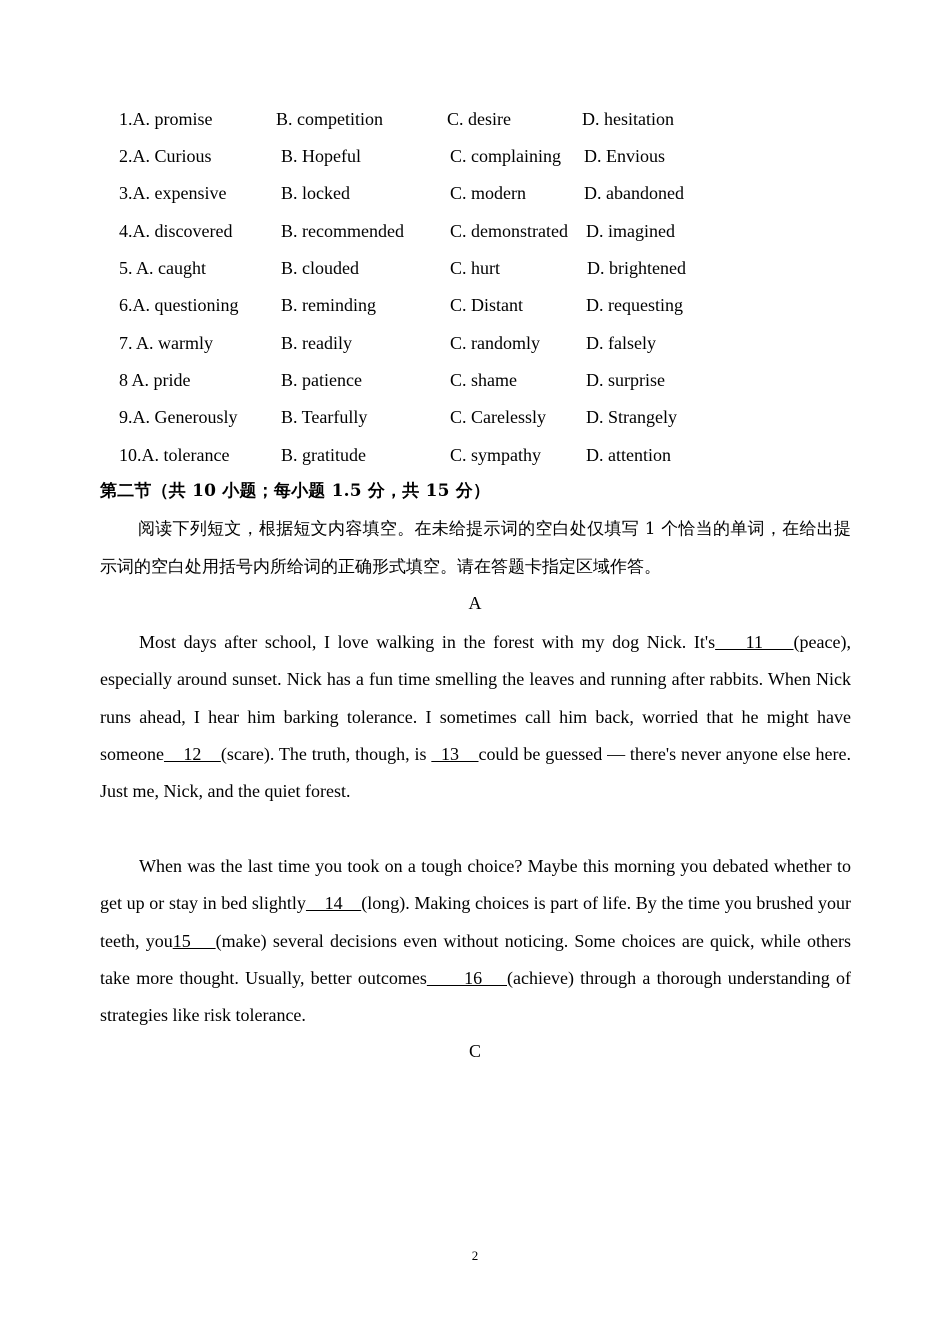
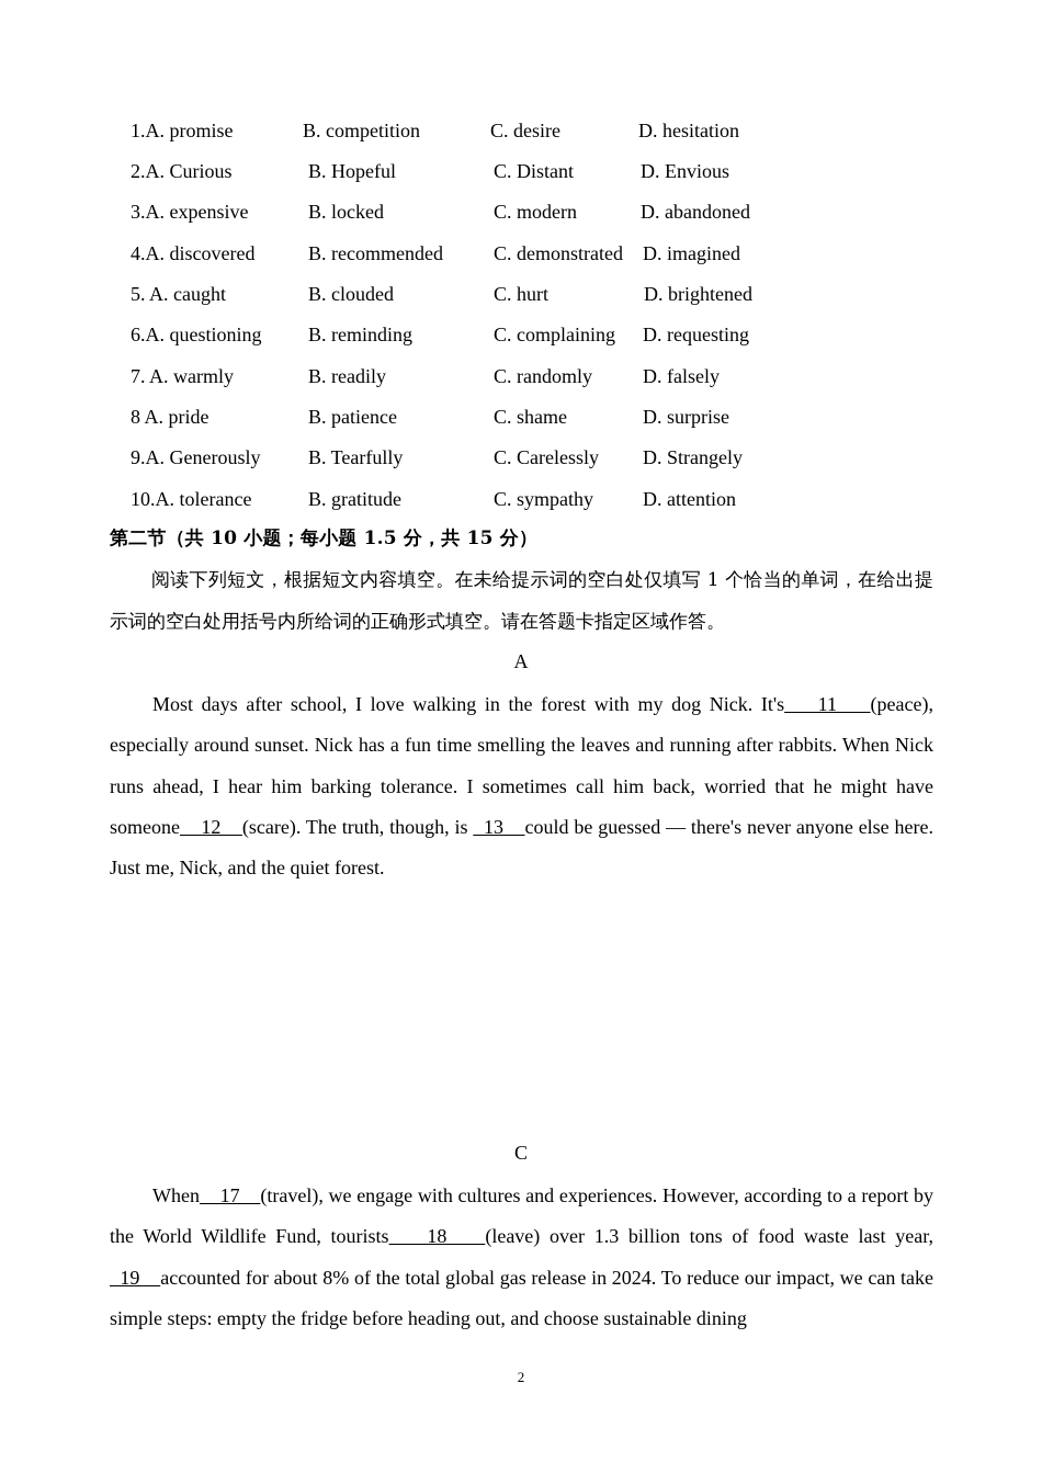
  1.A. promise
  B. competition
  C. desire
  D. hesitation
  2.A. Curious
  B. Hopeful
- C. complaining
+ C. Distant
  D. Envious
  3.A. expensive
  B. locked
  C. modern
  D. abandoned
  4.A. discovered
  B. recommended
  C. demonstrated
  D. imagined
  5. A. caught
  B. clouded
  C. hurt
  D. brightened
  6.A. questioning
  B. reminding
- C. Distant
+ C. complaining
  D. requesting
  7. A. warmly
  B. readily
  C. randomly
  D. falsely
  8 A. pride
  B. patience
  C. shame
  D. surprise
  9.A. Generously
  B. Tearfully
  C. Carelessly
  D. Strangely
  10.A. tolerance
  B. gratitude
  C. sympathy
  D. attention
  第二节（共 10 小题；每小题 1.5 分，共 15 分）
  阅读下列短文，根据短文内容填空。在未给提示词的空白处仅填写 1 个恰当的单词，在给出提示词的空白处用括号内所给词的正确形式填空。请在答题卡指定区域作答。
  A
  Most days after school, I love walking in the forest with my dog Nick. It's 11 (peace), especially around sunset. Nick has a fun time smelling the leaves and running after rabbits. When Nick runs ahead, I hear him barking tolerance. I sometimes call him back, worried that he might have someone 12 (scare). The truth, though, is 13 could be guessed — there's never anyone else here. Just me, Nick, and the quiet forest.
- When was the last time you took on a tough choice? Maybe this morning you debated whether to get up or stay in bed slightly 14 (long). Making choices is part of life. By the time you brushed your teeth, you15 (make) several decisions even without noticing. Some choices are quick, while others take more thought. Usually, better outcomes 16 (achieve) through a thorough understanding of strategies like risk tolerance.
  C
+ When 17 (travel), we engage with cultures and experiences. However, according to a report by the World Wildlife Fund, tourists 18 (leave) over 1.3 billion tons of food waste last year, 19 accounted for about 8% of the total global gas release in 2024. To reduce our impact, we can take simple steps: empty the fridge before heading out, and choose sustainable dining
  2
